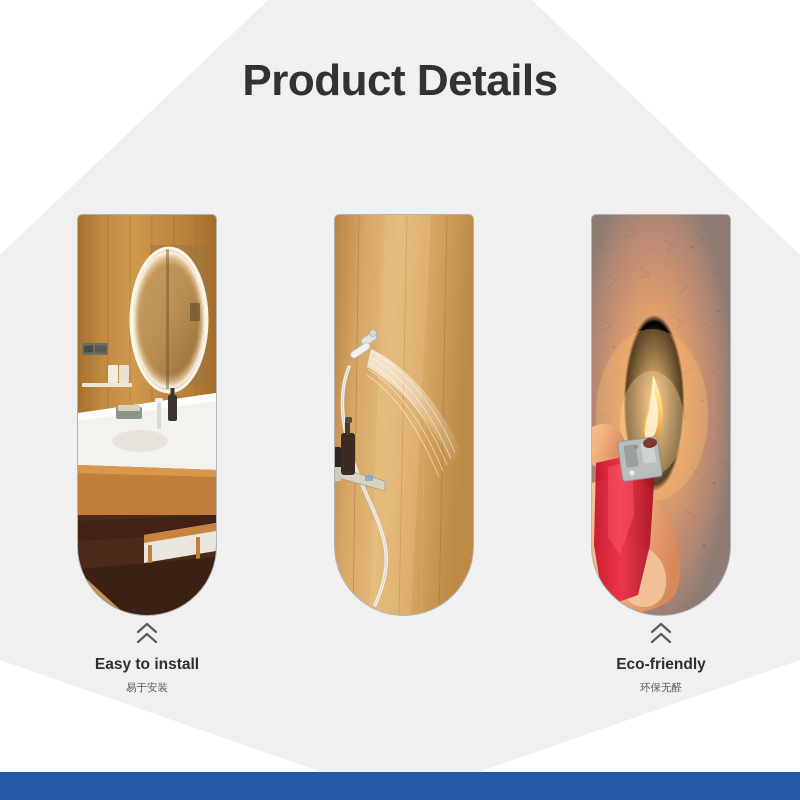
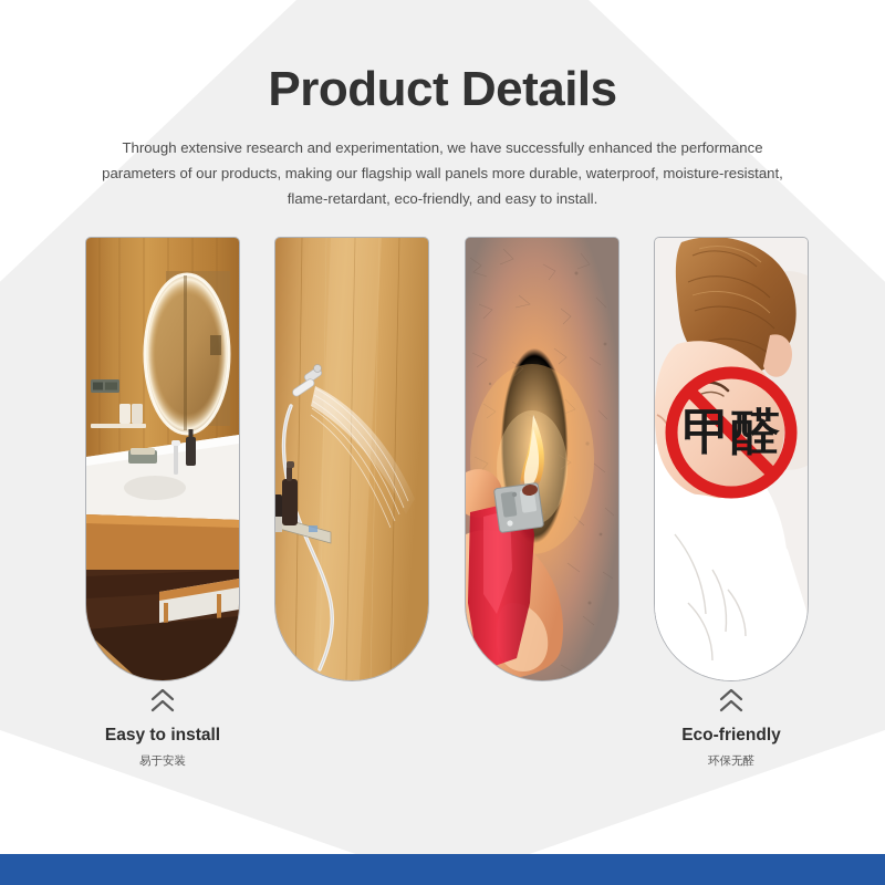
  Product Details
+ Through extensive research and experimentation, we have successfully enhanced the performance parameters of our products, making our flagship wall panels more durable, waterproof, moisture-resistant, flame-retardant, eco-friendly, and easy to install.
+ 甲醛
  Easy to install
  易于安装
  Eco-friendly
  环保无醛
